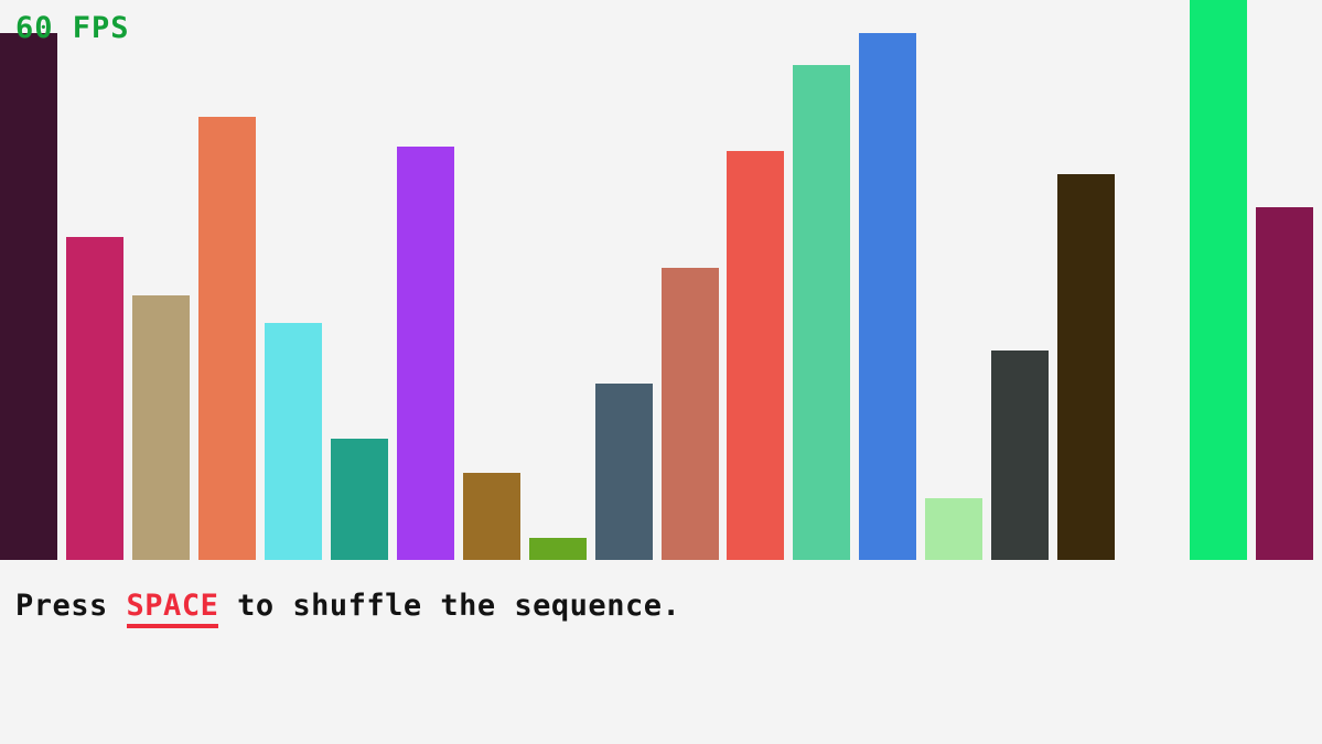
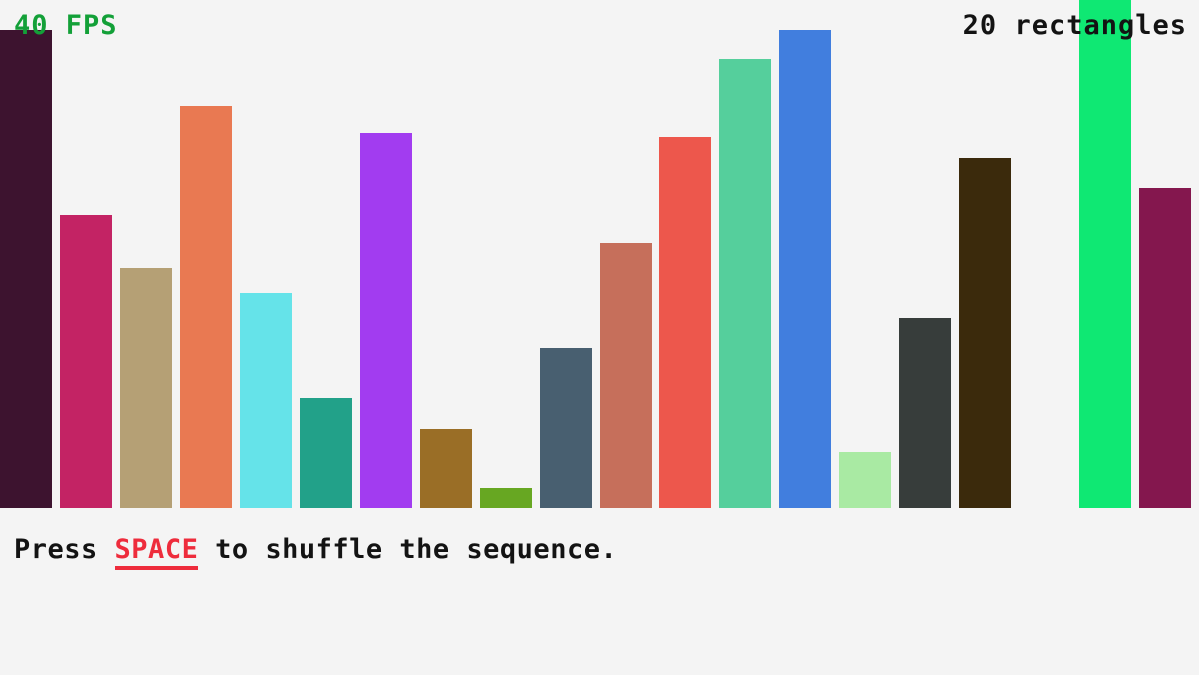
- 60 FPS
+ 40 FPS
+ 20 rectangles
  Press SPACE to shuffle the sequence.
